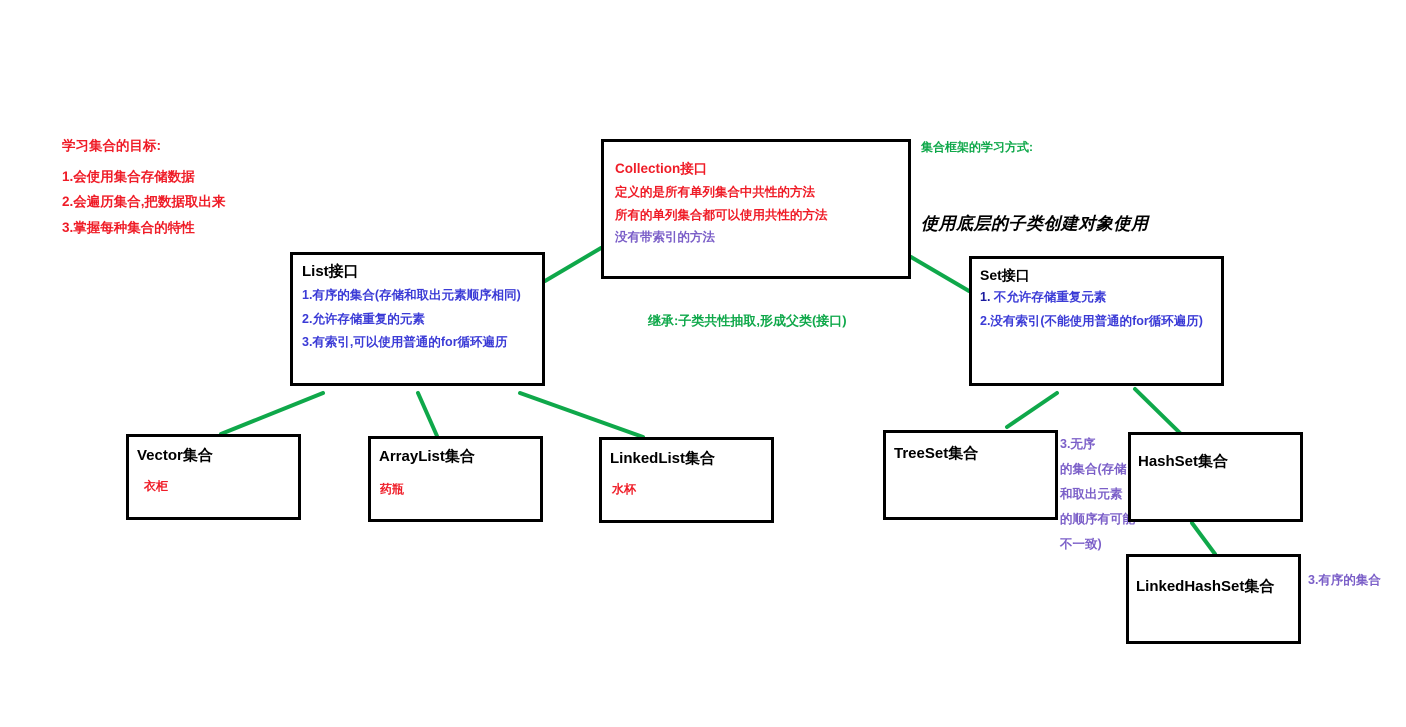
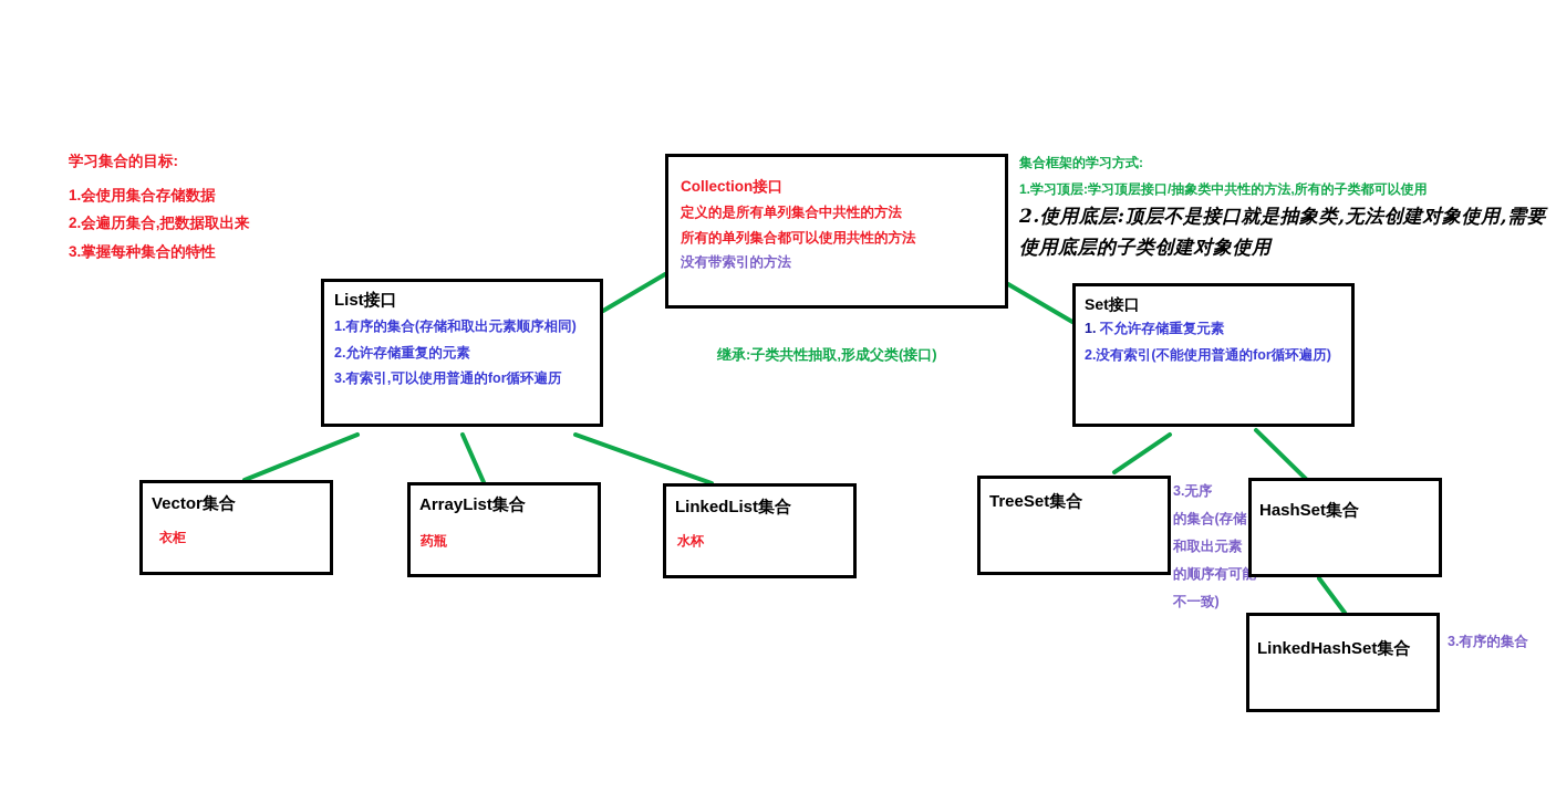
  学习集合的目标:
  1.会使用集合存储数据
  2.会遍历集合,把数据取出来
  3.掌握每种集合的特性
  集合框架的学习方式:
+ 1.学习顶层:学习顶层接口/抽象类中共性的方法,所有的子类都可以使用
+ 2.使用底层:顶层不是接口就是抽象类,无法创建对象使用,需要
  使用底层的子类创建对象使用
  Collection接口
  定义的是所有单列集合中共性的方法
  所有的单列集合都可以使用共性的方法
  没有带索引的方法
  List接口
  1.有序的集合(存储和取出元素顺序相同)
  2.允许存储重复的元素
  3.有索引,可以使用普通的for循环遍历
  Set接口
  1. 不允许存储重复元素
  2.没有索引(不能使用普通的for循环遍历)
  继承:子类共性抽取,形成父类(接口)
  Vector集合
  衣柜
  ArrayList集合
  药瓶
  LinkedList集合
  水杯
  3.无序
  的集合(存储
  和取出元素
  的顺序有可
  不一致)
  TreeSet集合
  HashSet集合
  LinkedHashSet集合
  3.有序的集合
